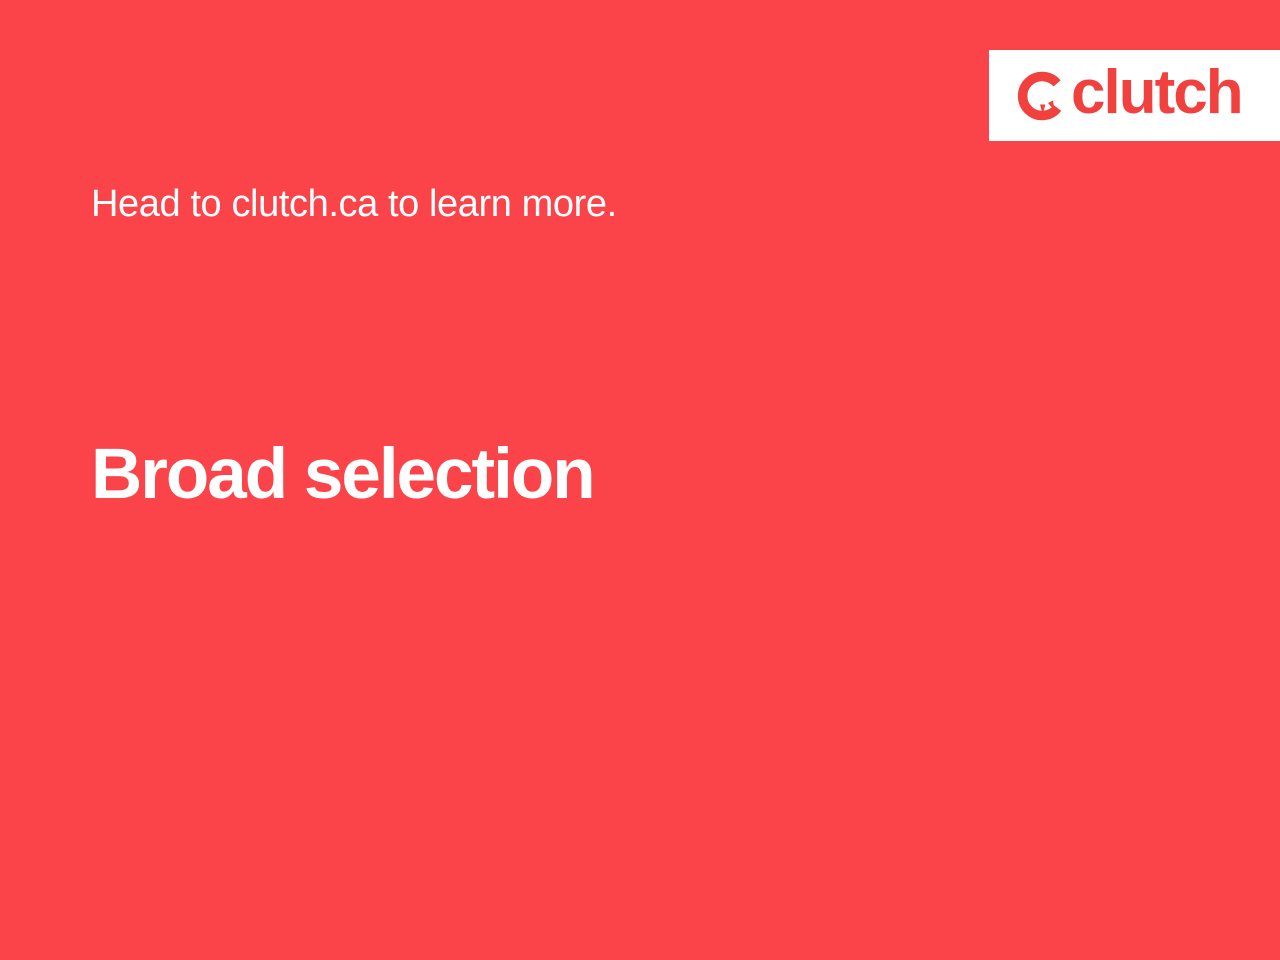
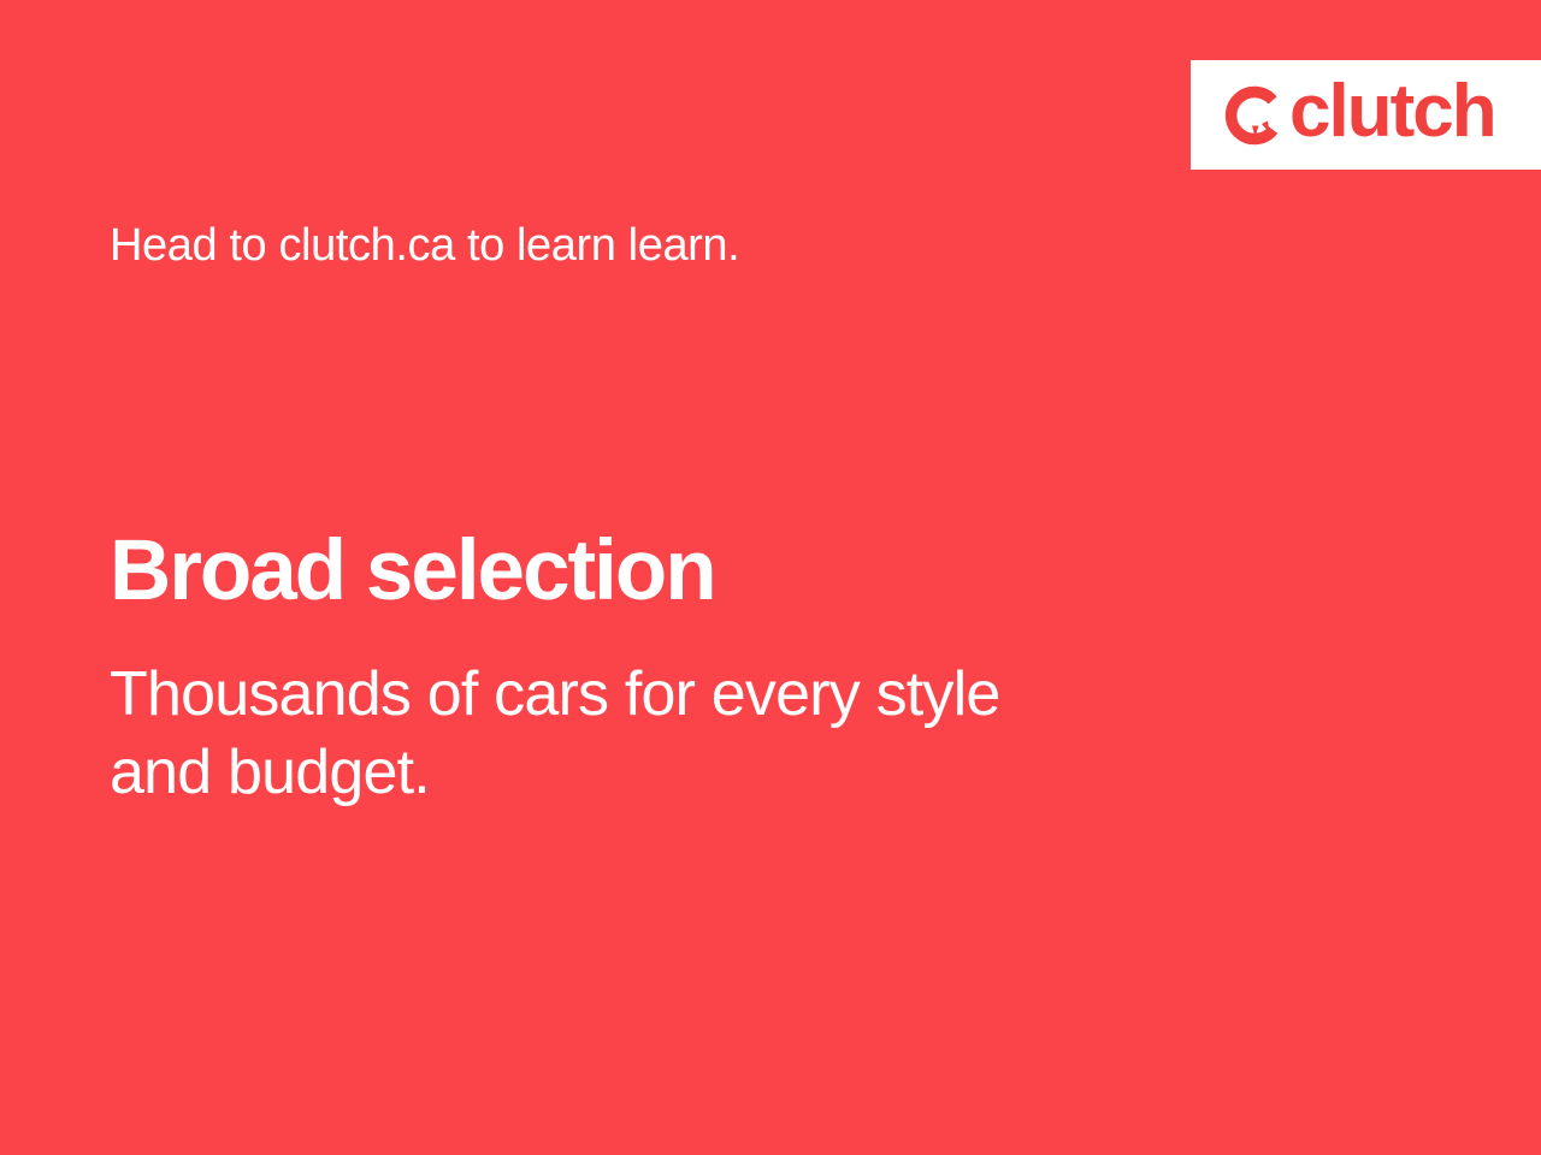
  clutch
- Head to clutch.ca to learn more.
+ Head to clutch.ca to learn learn.
  Broad selection
+ Thousands of cars for every style
+ and budget.
